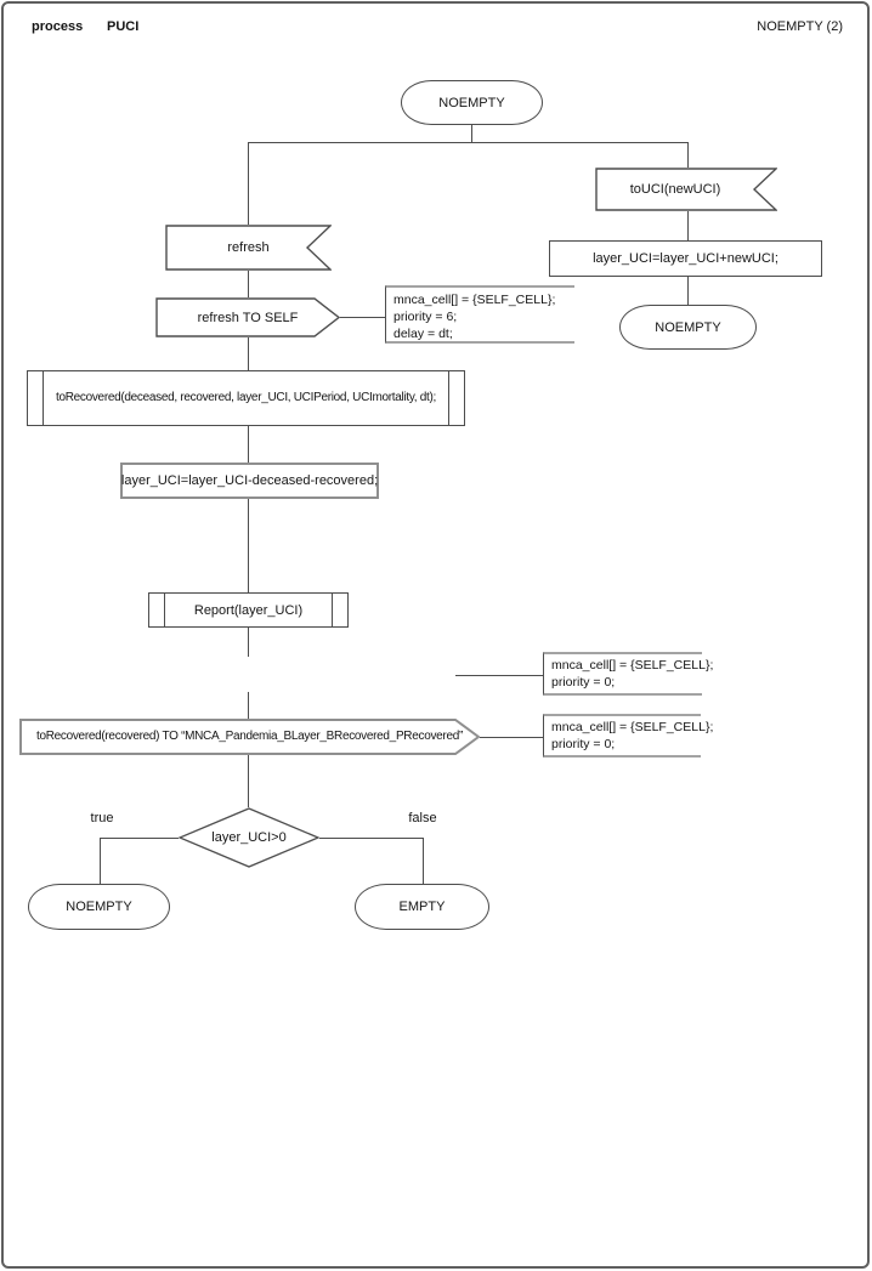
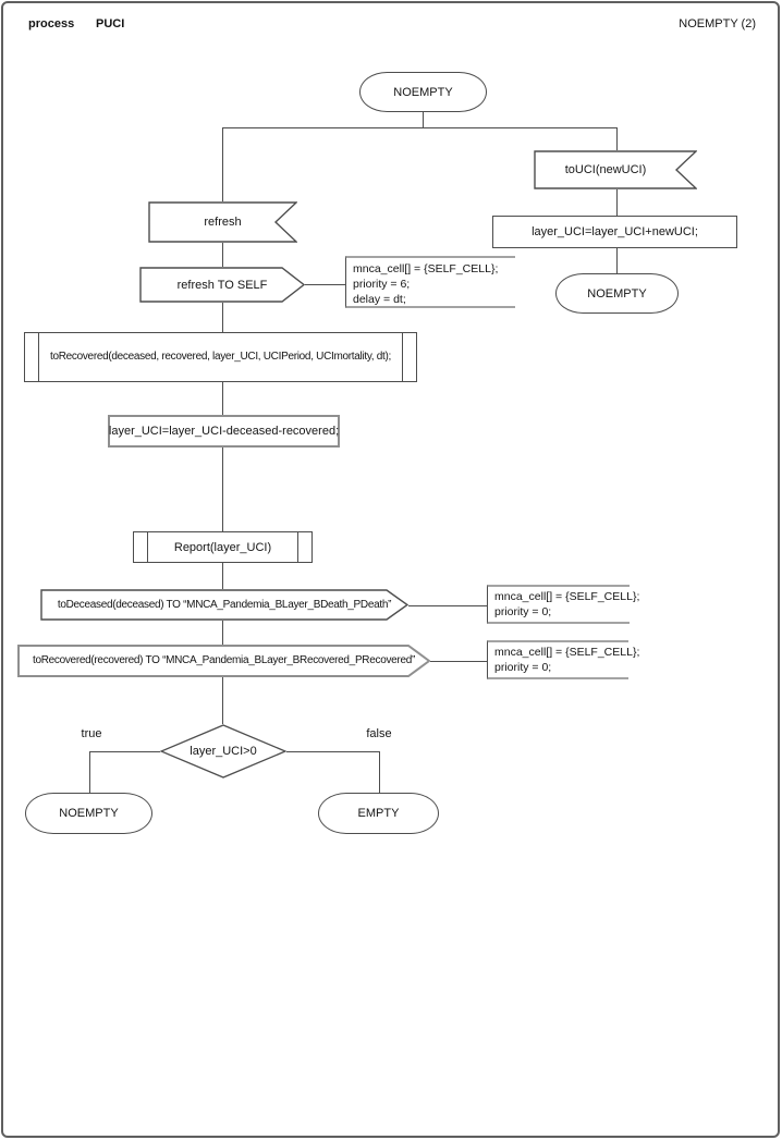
  process
  PUCI
  NOEMPTY (2)
  NOEMPTY
  refresh
  refresh TO SELF
  mnca_cell[] = {SELF_CELL};
  priority = 6;
  delay = dt;
  toRecovered(deceased, recovered, layer_UCI, UCIPeriod, UCImortality, dt);
  layer_UCI=layer_UCI-deceased-recovered;
  Report(layer_UCI)
+ toDeceased(deceased) TO “MNCA_Pandemia_BLayer_BDeath_PDeath”
  mnca_cell[] = {SELF_CELL};
  priority = 0;
  toRecovered(recovered) TO “MNCA_Pandemia_BLayer_BRecovered_PRecovered”
  mnca_cell[] = {SELF_CELL};
  priority = 0;
  layer_UCI>0
  true
  false
  NOEMPTY
  EMPTY
  toUCI(newUCI)
  layer_UCI=layer_UCI+newUCI;
  NOEMPTY
